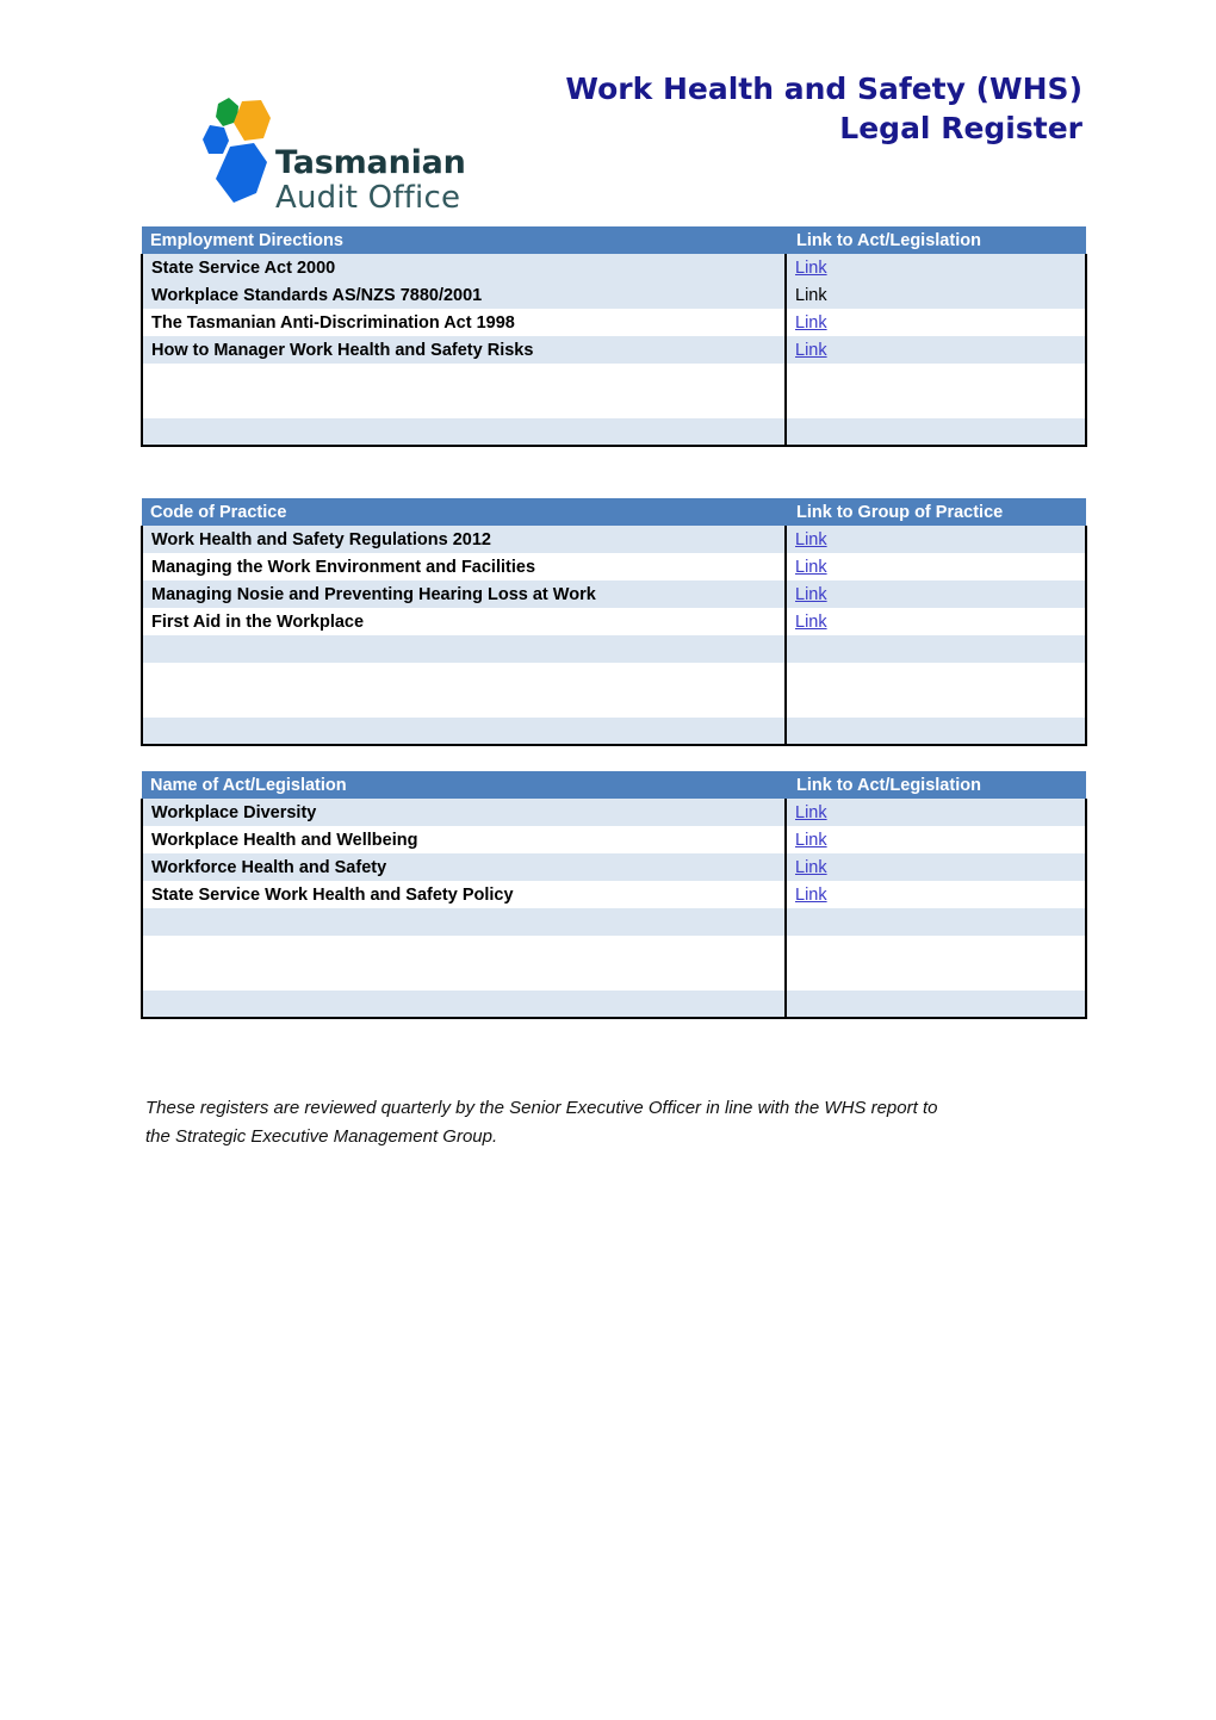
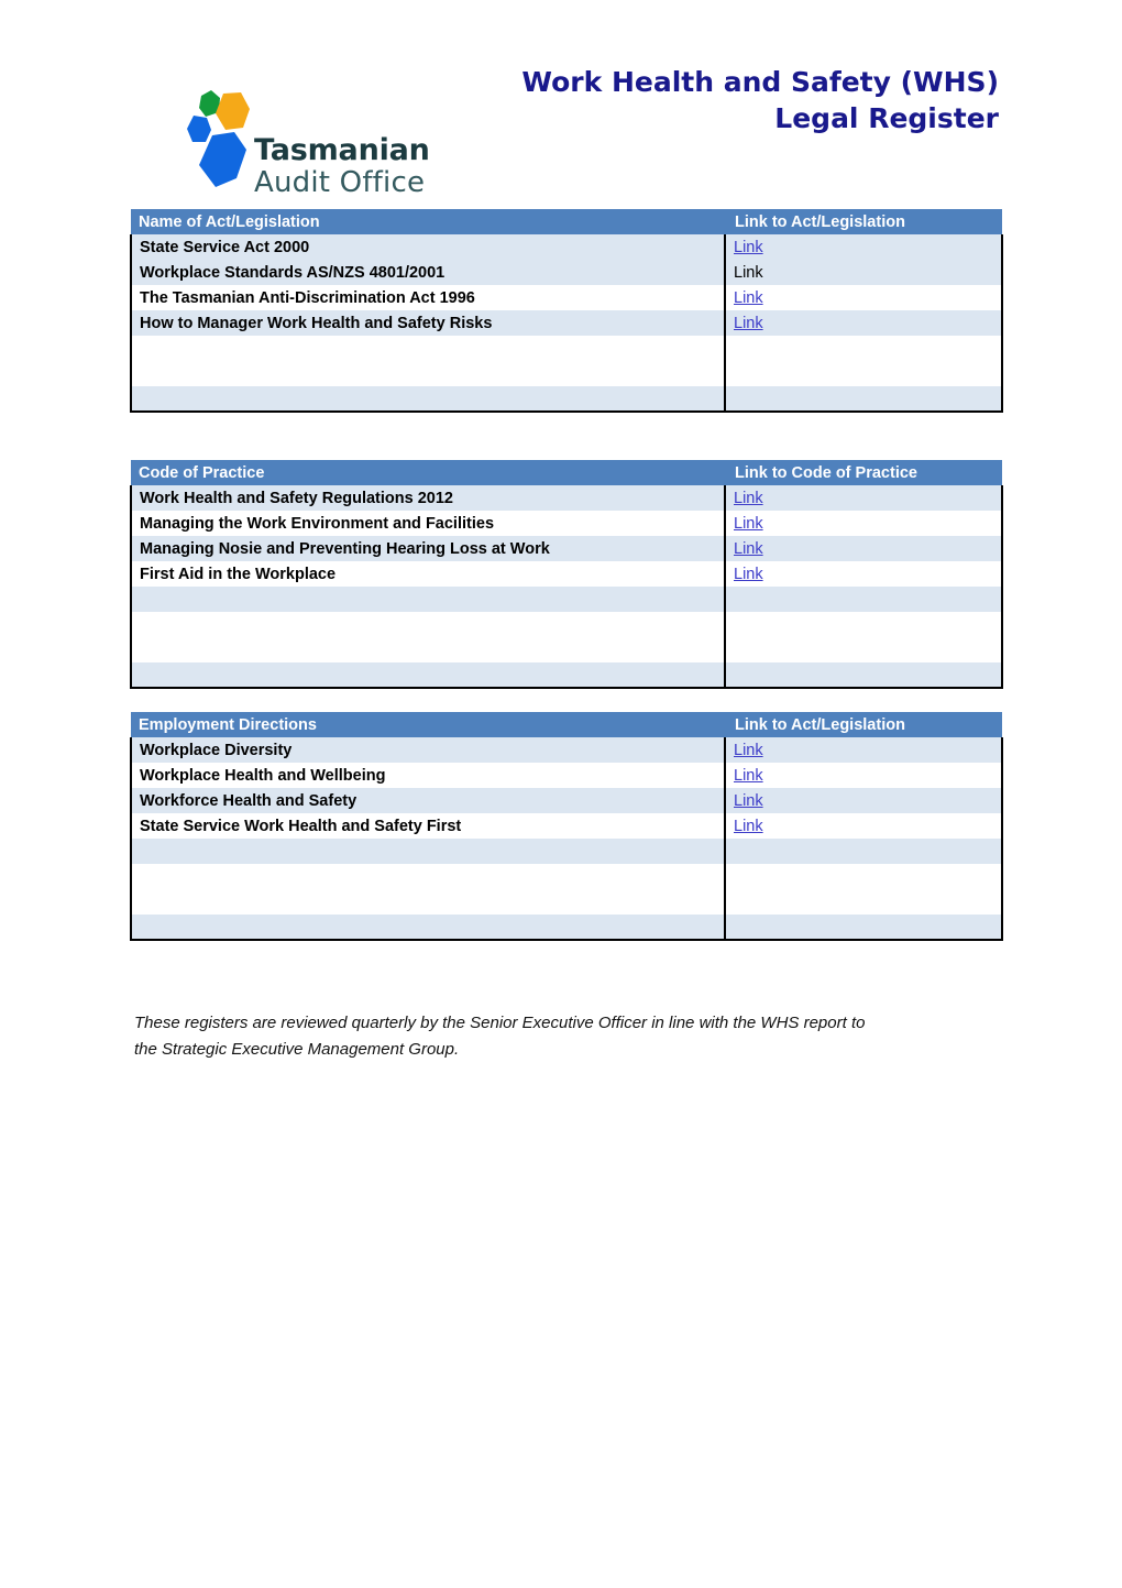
  Tasmanian
  Audit Office
  Work Health and Safety (WHS)
  Legal Register
- Employment Directions	Link to Act/Legislation
+ Name of Act/Legislation	Link to Act/Legislation
  State Service Act 2000	Link
- Workplace Standards AS/NZS 7880/2001	Link
+ Workplace Standards AS/NZS 4801/2001	Link
- The Tasmanian Anti-Discrimination Act 1998	Link
+ The Tasmanian Anti-Discrimination Act 1996	Link
  How to Manager Work Health and Safety Risks	Link
- Code of Practice	Link to Group of Practice
+ Code of Practice	Link to Code of Practice
  Work Health and Safety Regulations 2012	Link
  Managing the Work Environment and Facilities	Link
  Managing Nosie and Preventing Hearing Loss at Work	Link
  First Aid in the Workplace	Link
- Name of Act/Legislation	Link to Act/Legislation
+ Employment Directions	Link to Act/Legislation
  Workplace Diversity	Link
  Workplace Health and Wellbeing	Link
  Workforce Health and Safety	Link
- State Service Work Health and Safety Policy	Link
+ State Service Work Health and Safety First	Link
  These registers are reviewed quarterly by the Senior Executive Officer in line with the WHS report to
  the Strategic Executive Management Group.
